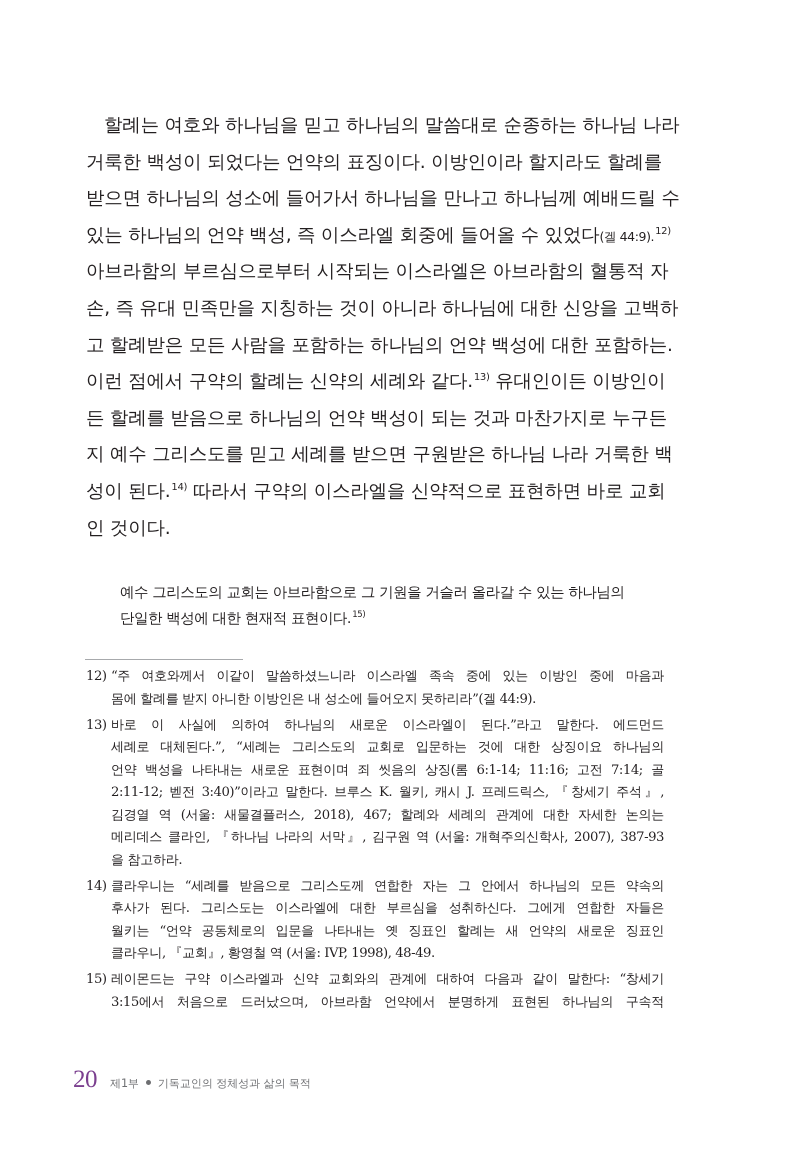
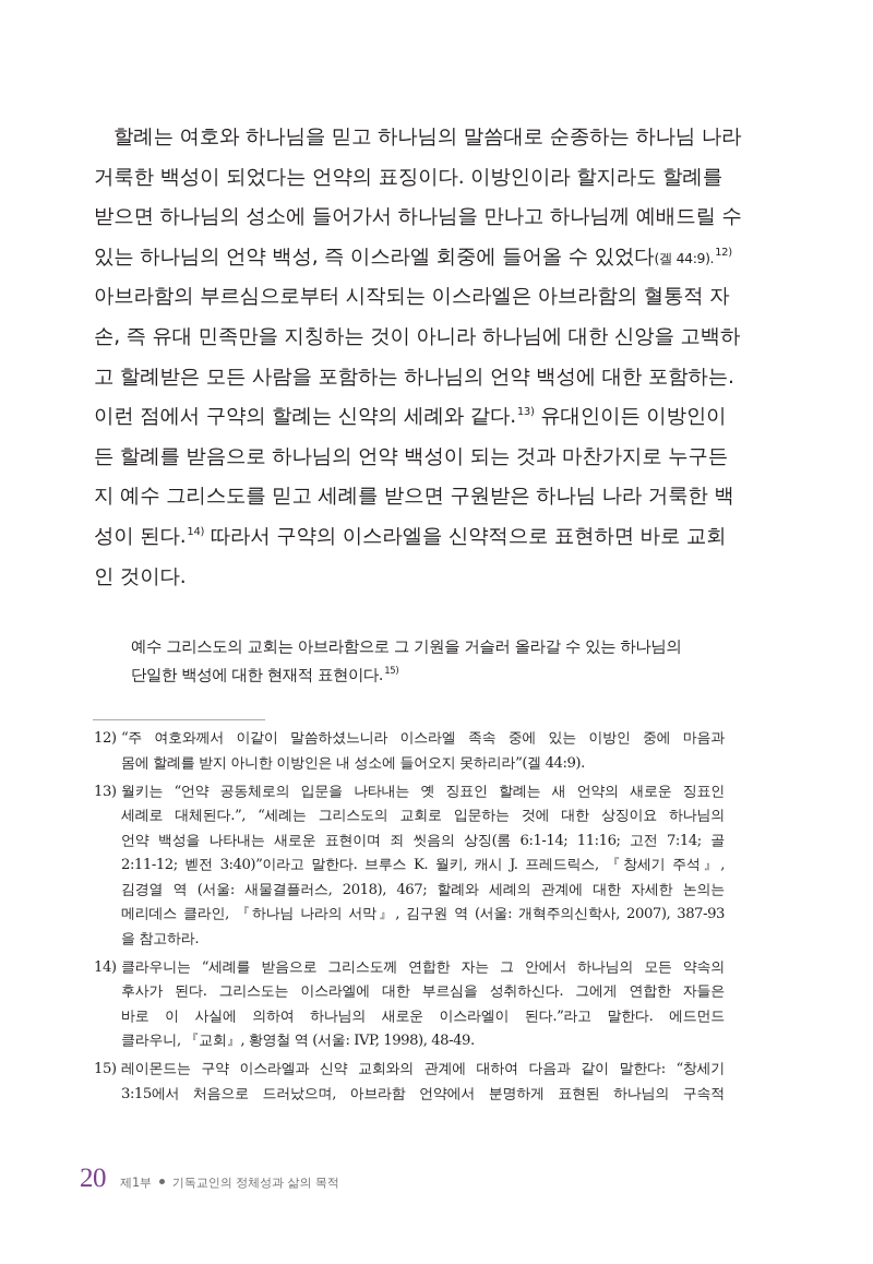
  할례는 여호와 하나님을 믿고 하나님의 말씀대로 순종하는 하나님 나라
  거룩한 백성이 되었다는 언약의 표징이다. 이방인이라 할지라도 할례를
  받으면 하나님의 성소에 들어가서 하나님을 만나고 하나님께 예배드릴 수
  있는 하나님의 언약 백성, 즉 이스라엘 회중에 들어올 수 있었다(겔 44:9).12)
  아브라함의 부르심으로부터 시작되는 이스라엘은 아브라함의 혈통적 자
  손, 즉 유대 민족만을 지칭하는 것이 아니라 하나님에 대한 신앙을 고백하
  고 할례받은 모든 사람을 포함하는 하나님의 언약 백성에 대한 포함하는.
  이런 점에서 구약의 할례는 신약의 세례와 같다.13) 유대인이든 이방인이
  든 할례를 받음으로 하나님의 언약 백성이 되는 것과 마찬가지로 누구든
  지 예수 그리스도를 믿고 세례를 받으면 구원받은 하나님 나라 거룩한 백
  성이 된다.14) 따라서 구약의 이스라엘을 신약적으로 표현하면 바로 교회
  인 것이다.
  예수 그리스도의 교회는 아브라함으로 그 기원을 거슬러 올라갈 수 있는 하나님의
  단일한 백성에 대한 현재적 표현이다.15)
  12)
  “주 여호와께서 이같이 말씀하셨느니라 이스라엘 족속 중에 있는 이방인 중에 마음과
  몸에 할례를 받지 아니한 이방인은 내 성소에 들어오지 못하리라”(겔 44:9).
  13)
- 바로 이 사실에 의하여 하나님의 새로운 이스라엘이 된다.”라고 말한다. 에드먼드
+ 월키는 “언약 공동체로의 입문을 나타내는 옛 징표인 할례는 새 언약의 새로운 징표인
  세례로 대체된다.”, “세례는 그리스도의 교회로 입문하는 것에 대한 상징이요 하나님의
  언약 백성을 나타내는 새로운 표현이며 죄 씻음의 상징(롬 6:1-14; 11:16; 고전 7:14; 골
  2:11-12; 벧전 3:40)”이라고 말한다. 브루스 K. 월키, 캐시 J. 프레드릭스, 『창세기 주석』,
  김경열 역 (서울: 새물결플러스, 2018), 467; 할례와 세례의 관계에 대한 자세한 논의는
  메리데스 클라인, 『하나님 나라의 서막』, 김구원 역 (서울: 개혁주의신학사, 2007), 387-93
  을 참고하라.
  14)
  클라우니는 “세례를 받음으로 그리스도께 연합한 자는 그 안에서 하나님의 모든 약속의
  후사가 된다. 그리스도는 이스라엘에 대한 부르심을 성취하신다. 그에게 연합한 자들은
- 월키는 “언약 공동체로의 입문을 나타내는 옛 징표인 할례는 새 언약의 새로운 징표인
+ 바로 이 사실에 의하여 하나님의 새로운 이스라엘이 된다.”라고 말한다. 에드먼드
  클라우니, 『교회』, 황영철 역 (서울: IVP, 1998), 48-49.
  15)
  레이몬드는 구약 이스라엘과 신약 교회와의 관계에 대하여 다음과 같이 말한다: “창세기
  3:15에서 처음으로 드러났으며, 아브라함 언약에서 분명하게 표현된 하나님의 구속적
  20
  제1부 기독교인의 정체성과 삶의 목적
